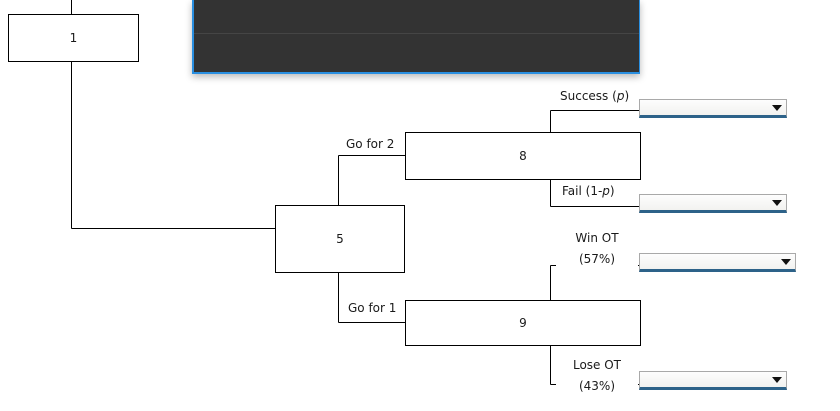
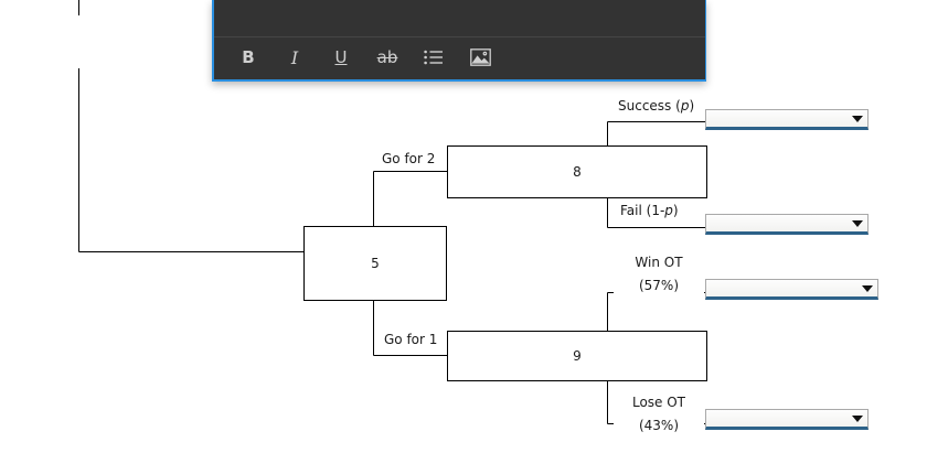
- 1
  5
  8
  9
  Go for 2
  Go for 1
  Success (p)
  Fail (1-p)
  Win OT
  (57%)
  Lose OT
  (43%)
+ B
+ I
+ U
+ ab
